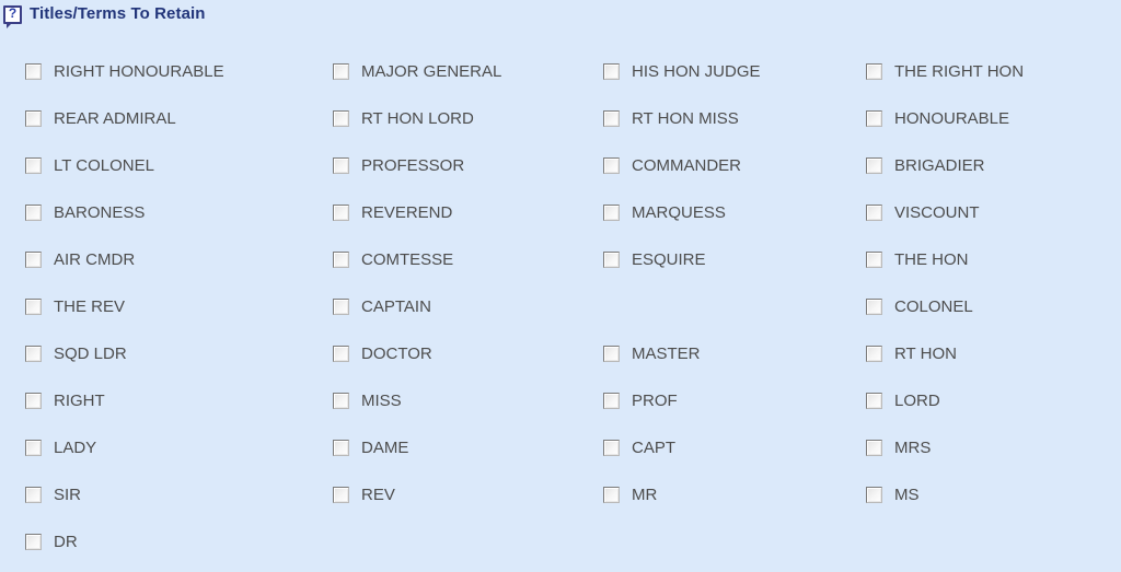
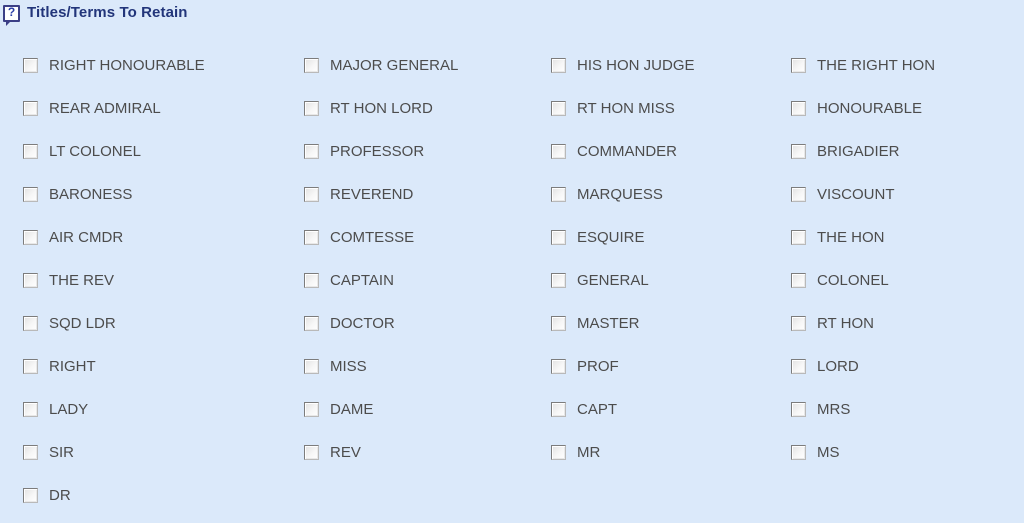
  ?
  Titles/Terms To Retain
  RIGHT HONOURABLE
  MAJOR GENERAL
  HIS HON JUDGE
  THE RIGHT HON
  REAR ADMIRAL
  RT HON LORD
  RT HON MISS
  HONOURABLE
  LT COLONEL
  PROFESSOR
  COMMANDER
  BRIGADIER
  BARONESS
  REVEREND
  MARQUESS
  VISCOUNT
  AIR CMDR
  COMTESSE
  ESQUIRE
  THE HON
  THE REV
  CAPTAIN
+ GENERAL
  COLONEL
  SQD LDR
  DOCTOR
  MASTER
  RT HON
  RIGHT
  MISS
  PROF
  LORD
  LADY
  DAME
  CAPT
  MRS
  SIR
  REV
  MR
  MS
  DR
